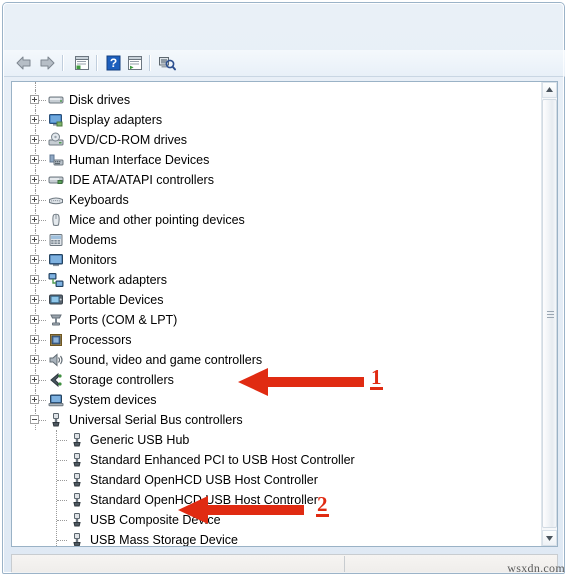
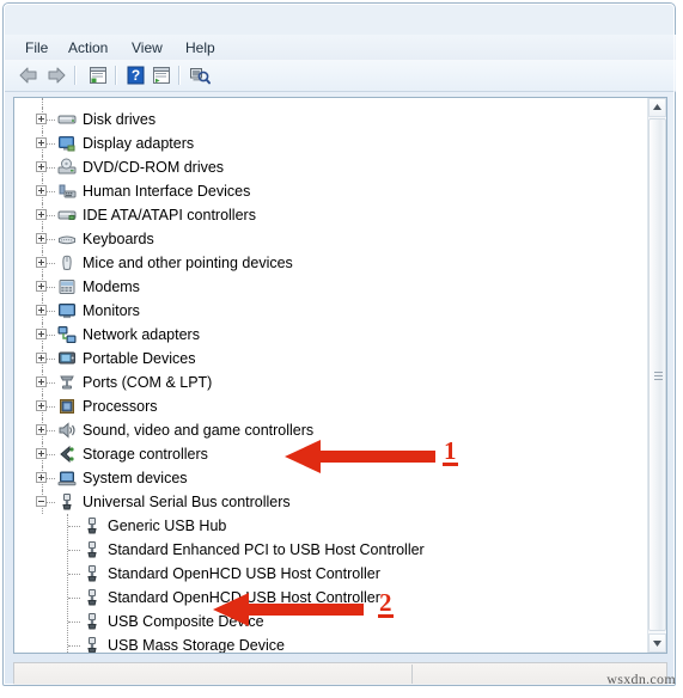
+ File
+ Action
+ View
+ Help
  ?
  Disk drives
  Display adapters
  DVD/CD-ROM drives
  Human Interface Devices
  IDE ATA/ATAPI controllers
  Keyboards
  Mice and other pointing devices
  Modems
  Monitors
  Network adapters
  Portable Devices
  Ports (COM & LPT)
  Processors
  Sound, video and game controllers
  Storage controllers
  System devices
  Universal Serial Bus controllers
  Generic USB Hub
  Standard Enhanced PCI to USB Host Controller
  Standard OpenHCD USB Host Controller
  Standard OpenHCD USB Host Controller
  USB Composite Dece
  USB Mass Storage Device
  1
  2
  wsxdn.com
